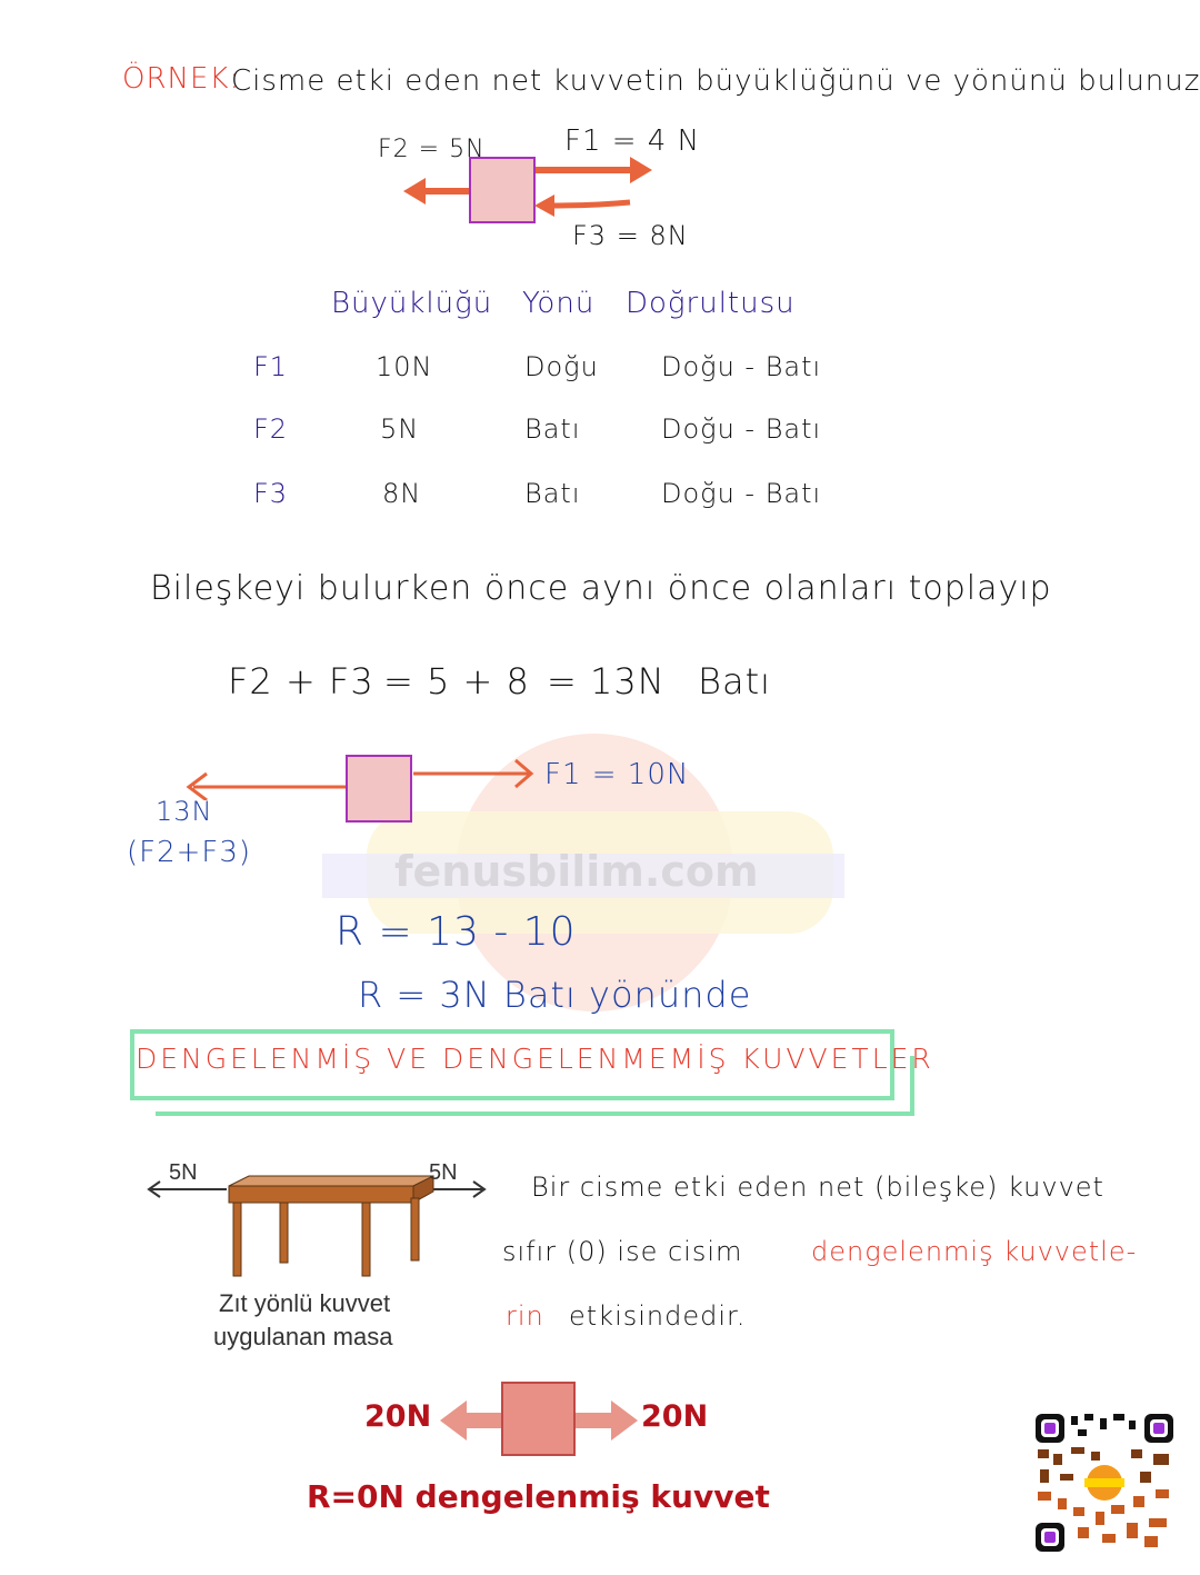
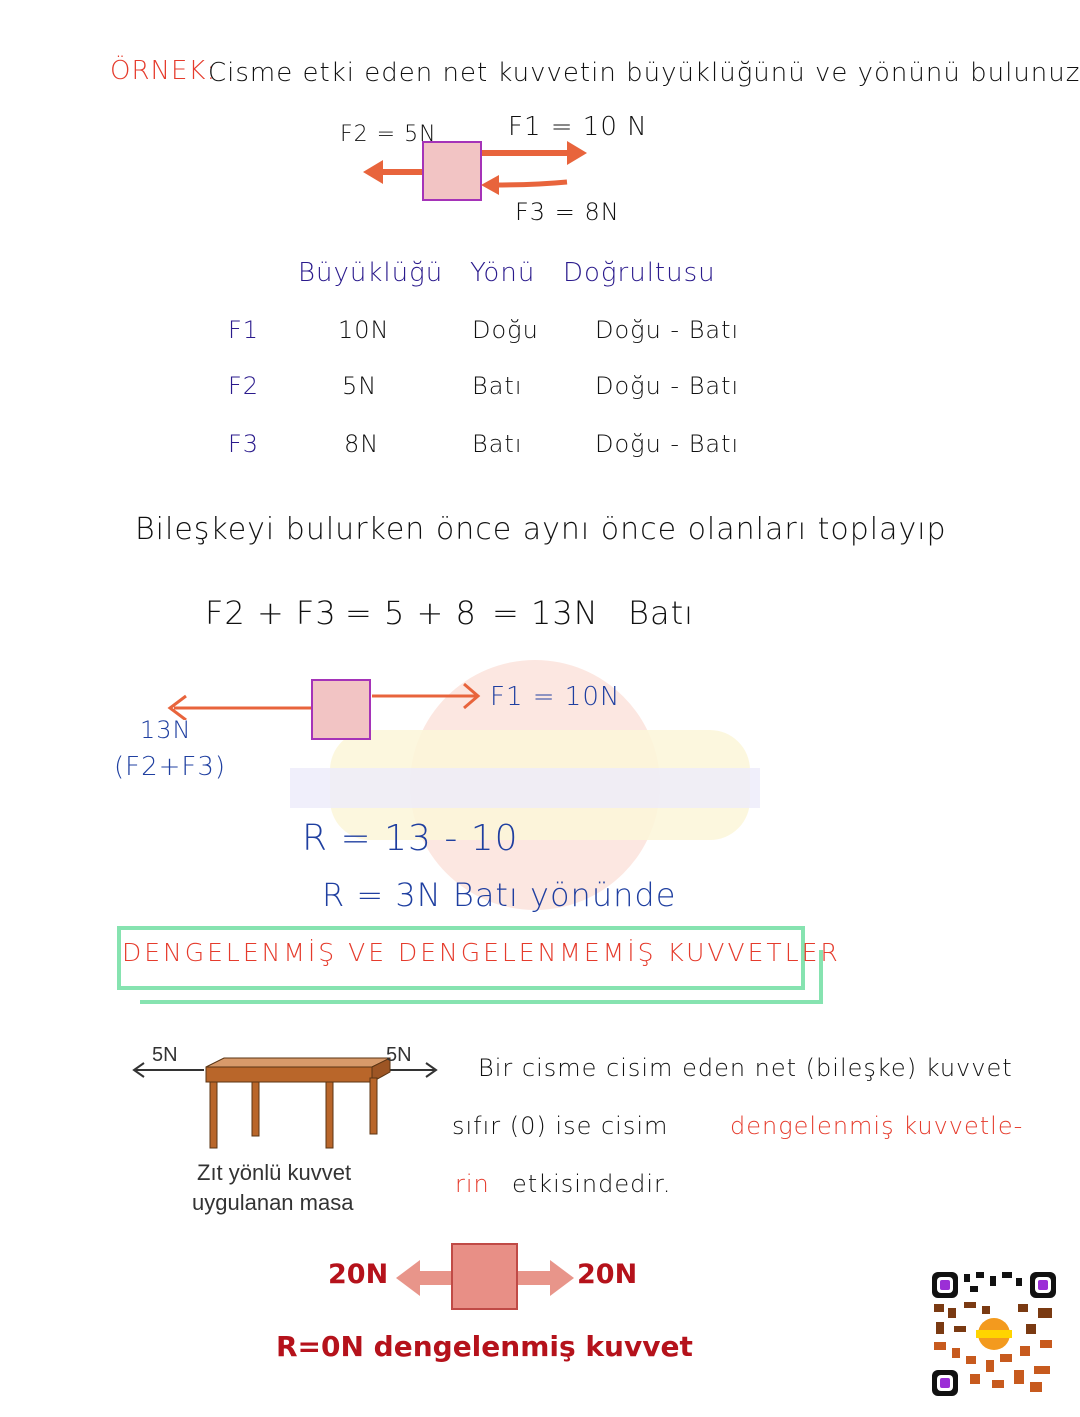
- fenusbilim.com
  ÖRNEK:
  Cisme etki eden net kuvvetin büyüklüğünü ve yönünü bulunuz
  F2 = 5N
- F1 = 4 N
+ F1 = 10 N
  F3 = 8N
  Büyüklüğü
  Yönü
  Doğrultusu
  F1
  10N
  Doğu
  Doğu - Batı
  F2
  5N
  Batı
  Doğu - Batı
  F3
  8N
  Batı
  Doğu - Batı
  Bileşkeyi bulurken önce aynı önce olanları toplayıp
  F2 + F3
  = 5 + 8
  = 13N
  Batı
  F1 = 10N
  13N
  (F2+F3)
  R = 13 - 10
  R = 3N Batı yönünde
  DENGELENMİŞ VE DENGELENMEMİŞ KUVVETLER
  5N
  5N
  Zıt yönlü kuvvet
  uygulanan masa
- Bir cisme etki eden net (bileşke) kuvvet
+ Bir cisme cisim eden net (bileşke) kuvvet
  sıfır (0) ise cisim
  dengelenmiş kuvvetle-
  rin
  etkisindedir.
  20N
  20N
  R=0N dengelenmiş kuvvet
